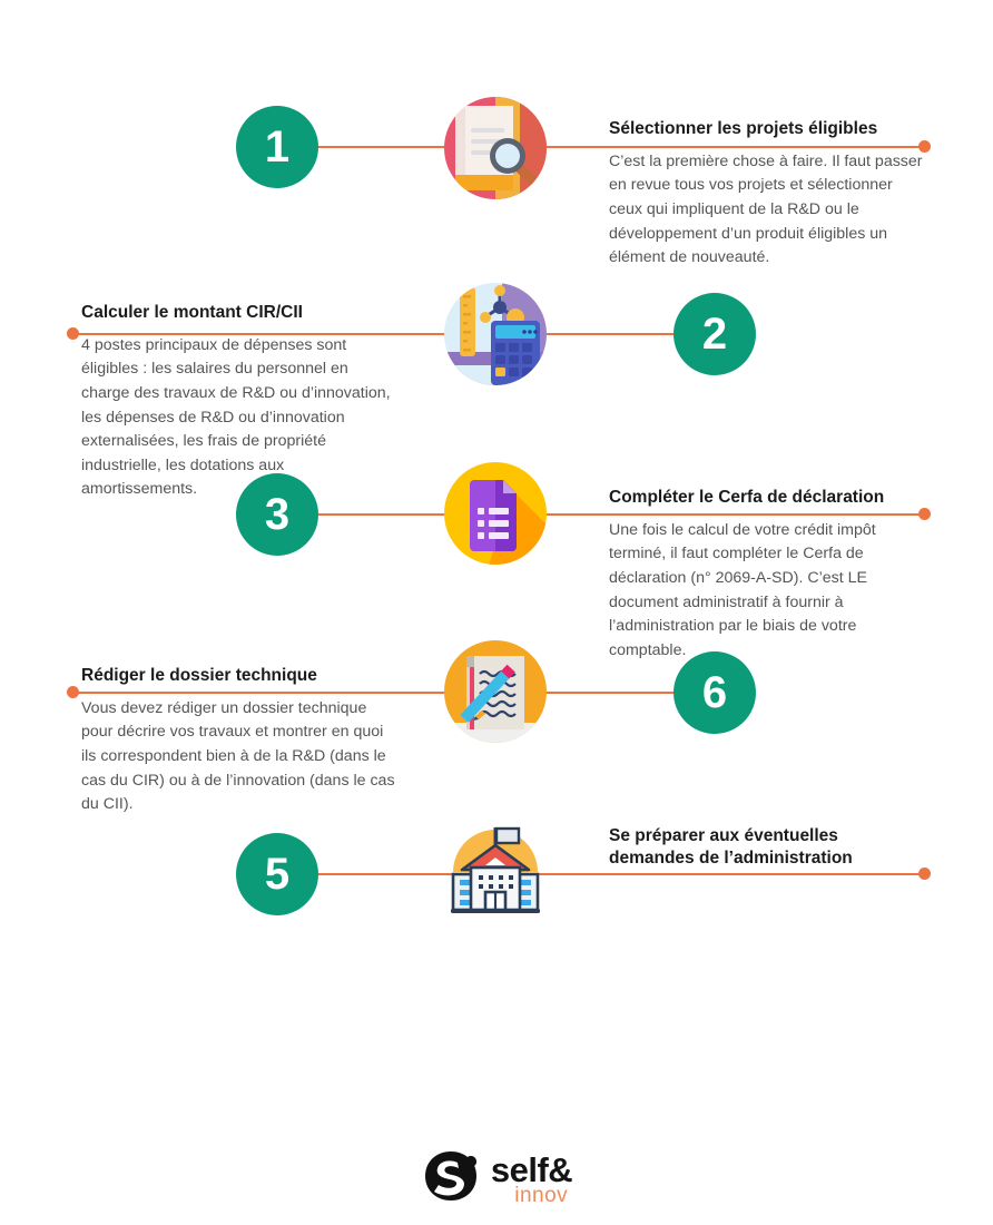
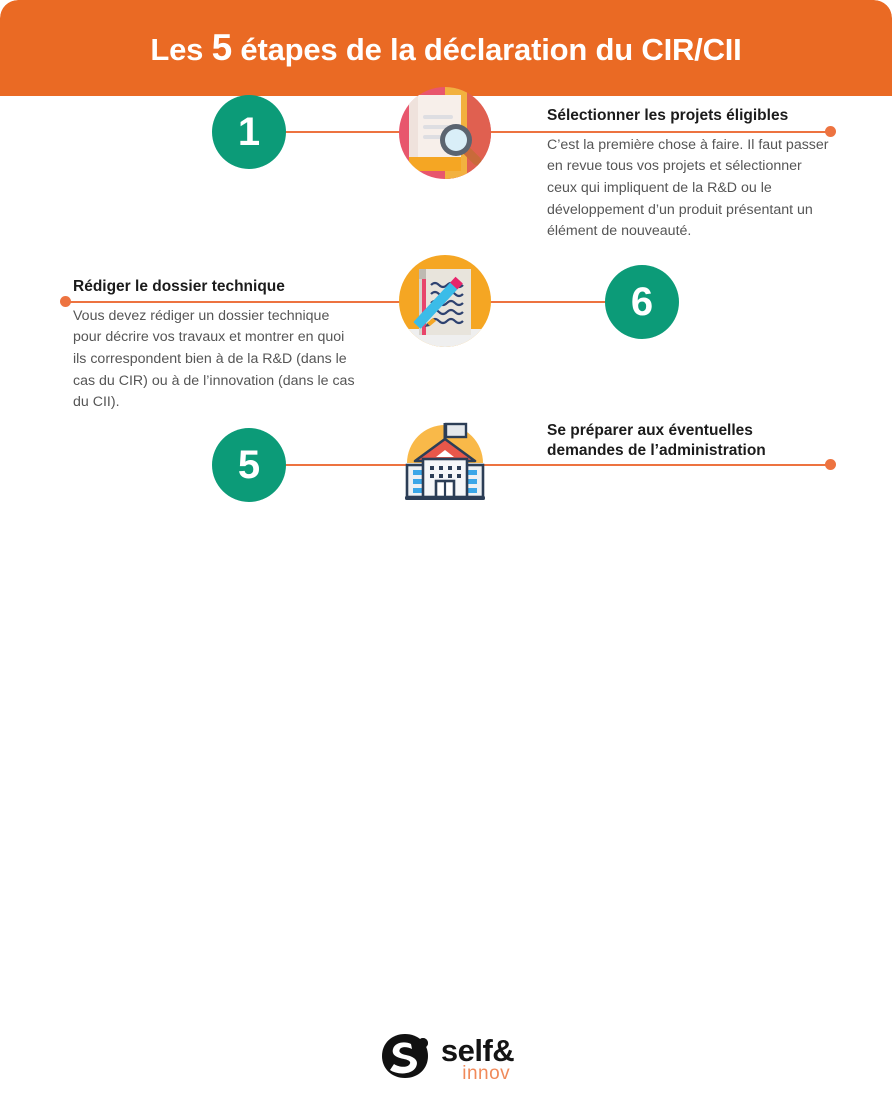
+ Les 5 étapes de la déclaration du CIR/CII
  1
  Sélectionner les projets éligibles
- C’est la première chose à faire. Il faut passer en revue tous vos projets et sélectionner ceux qui impliquent de la R&D ou le développement d’un produit éligibles un élément de nouveauté.
+ C’est la première chose à faire. Il faut passer en revue tous vos projets et sélectionner ceux qui impliquent de la R&D ou le développement d’un produit présentant un élément de nouveauté.
- 2
- Calculer le montant CIR/CII
- 4 postes principaux de dépenses sont éligibles : les salaires du personnel en charge des travaux de R&D ou d’innovation, les dépenses de R&D ou d’innovation externalisées, les frais de propriété industrielle, les dotations aux amortissements.
- 3
- Compléter le Cerfa de déclaration
- Une fois le calcul de votre crédit impôt terminé, il faut compléter le Cerfa de déclaration (n° 2069-A-SD). C’est LE document administratif à fournir à l’administration par le biais de votre comptable.
  6
  Rédiger le dossier technique
  Vous devez rédiger un dossier technique pour décrire vos travaux et montrer en quoi ils correspondent bien à de la R&D (dans le cas du CIR) ou à de l’innovation (dans le cas du CII).
  5
  Se préparer aux éventuelles demandes de l’administration
  self&
  innov
